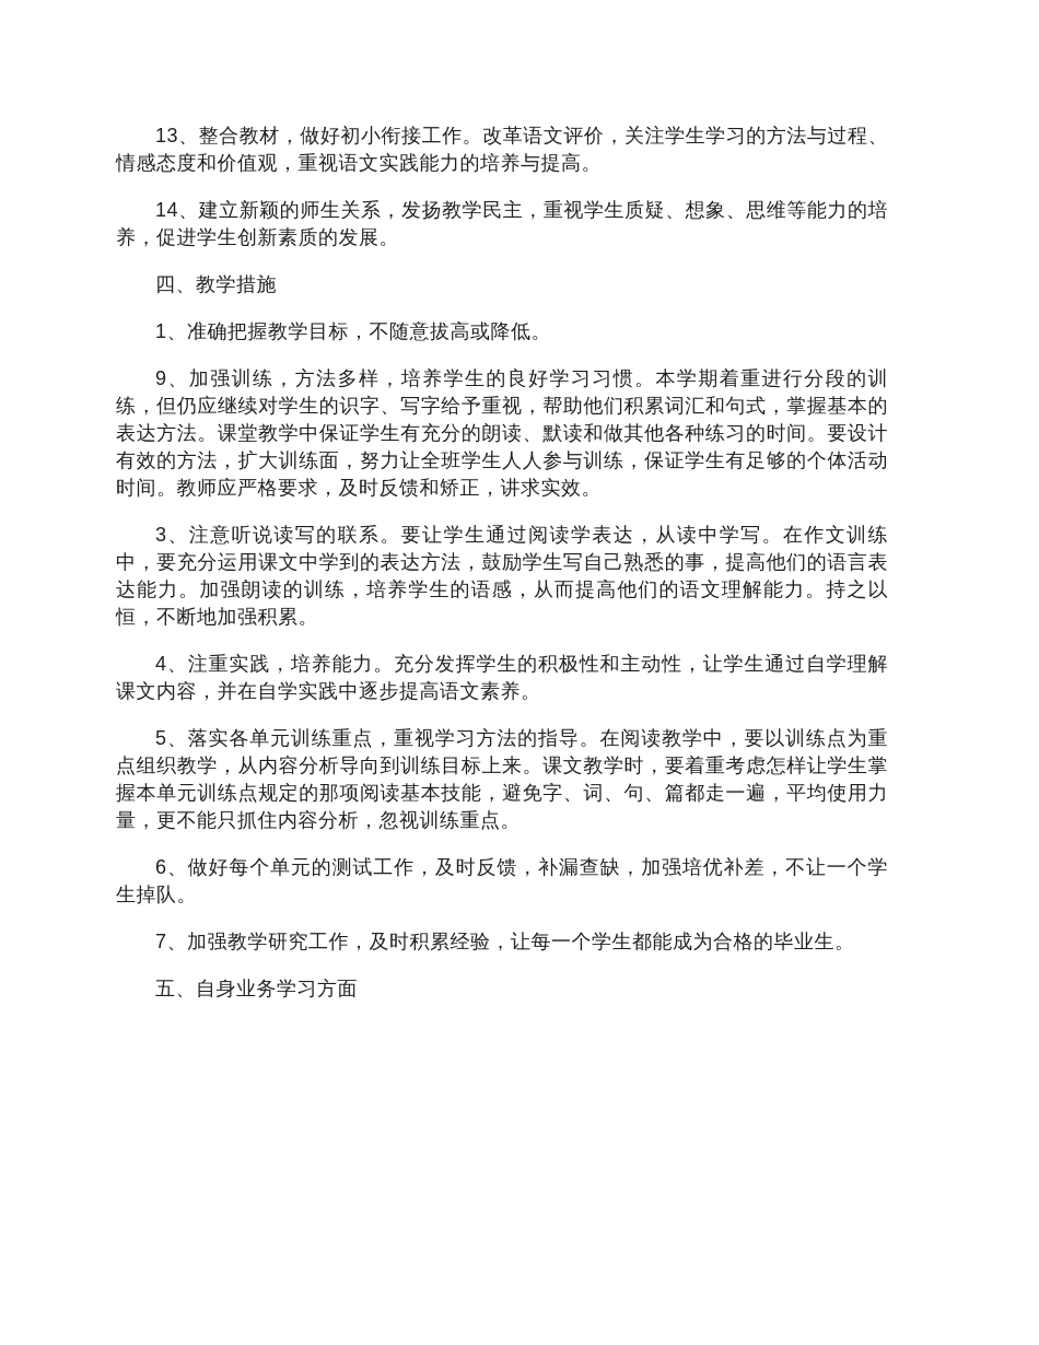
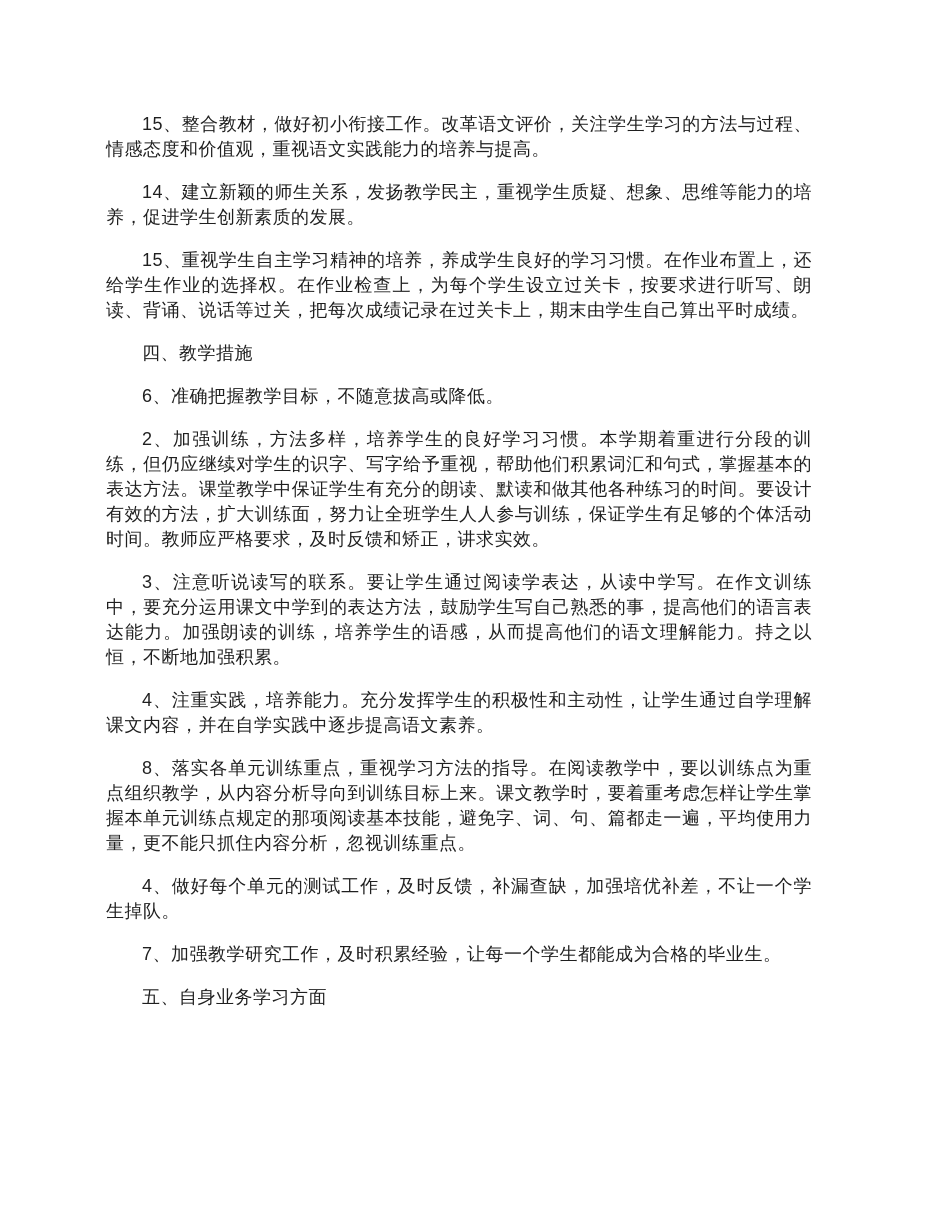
- 13、整合教材，做好初小衔接工作。改革语文评价，关注学生学习的方法与过程、情感态度和价值观，重视语文实践能力的培养与提高。
+ 15、整合教材，做好初小衔接工作。改革语文评价，关注学生学习的方法与过程、情感态度和价值观，重视语文实践能力的培养与提高。
  14、建立新颖的师生关系，发扬教学民主，重视学生质疑、想象、思维等能力的培养，促进学生创新素质的发展。
+ 15、重视学生自主学习精神的培养，养成学生良好的学习习惯。在作业布置上，还给学生作业的选择权。在作业检查上，为每个学生设立过关卡，按要求进行听写、朗读、背诵、说话等过关，把每次成绩记录在过关卡上，期末由学生自己算出平时成绩。
  四、教学措施
- 1、准确把握教学目标，不随意拔高或降低。
+ 6、准确把握教学目标，不随意拔高或降低。
- 9、加强训练，方法多样，培养学生的良好学习习惯。本学期着重进行分段的训练，但仍应继续对学生的识字、写字给予重视，帮助他们积累词汇和句式，掌握基本的表达方法。课堂教学中保证学生有充分的朗读、默读和做其他各种练习的时间。要设计有效的方法，扩大训练面，努力让全班学生人人参与训练，保证学生有足够的个体活动时间。教师应严格要求，及时反馈和矫正，讲求实效。
+ 2、加强训练，方法多样，培养学生的良好学习习惯。本学期着重进行分段的训练，但仍应继续对学生的识字、写字给予重视，帮助他们积累词汇和句式，掌握基本的表达方法。课堂教学中保证学生有充分的朗读、默读和做其他各种练习的时间。要设计有效的方法，扩大训练面，努力让全班学生人人参与训练，保证学生有足够的个体活动时间。教师应严格要求，及时反馈和矫正，讲求实效。
  3、注意听说读写的联系。要让学生通过阅读学表达，从读中学写。在作文训练中，要充分运用课文中学到的表达方法，鼓励学生写自己熟悉的事，提高他们的语言表达能力。加强朗读的训练，培养学生的语感，从而提高他们的语文理解能力。持之以恒，不断地加强积累。
  4、注重实践，培养能力。充分发挥学生的积极性和主动性，让学生通过自学理解课文内容，并在自学实践中逐步提高语文素养。
- 5、落实各单元训练重点，重视学习方法的指导。在阅读教学中，要以训练点为重点组织教学，从内容分析导向到训练目标上来。课文教学时，要着重考虑怎样让学生掌握本单元训练点规定的那项阅读基本技能，避免字、词、句、篇都走一遍，平均使用力量，更不能只抓住内容分析，忽视训练重点。
+ 8、落实各单元训练重点，重视学习方法的指导。在阅读教学中，要以训练点为重点组织教学，从内容分析导向到训练目标上来。课文教学时，要着重考虑怎样让学生掌握本单元训练点规定的那项阅读基本技能，避免字、词、句、篇都走一遍，平均使用力量，更不能只抓住内容分析，忽视训练重点。
- 6、做好每个单元的测试工作，及时反馈，补漏查缺，加强培优补差，不让一个学生掉队。
+ 4、做好每个单元的测试工作，及时反馈，补漏查缺，加强培优补差，不让一个学生掉队。
  7、加强教学研究工作，及时积累经验，让每一个学生都能成为合格的毕业生。
  五、自身业务学习方面
